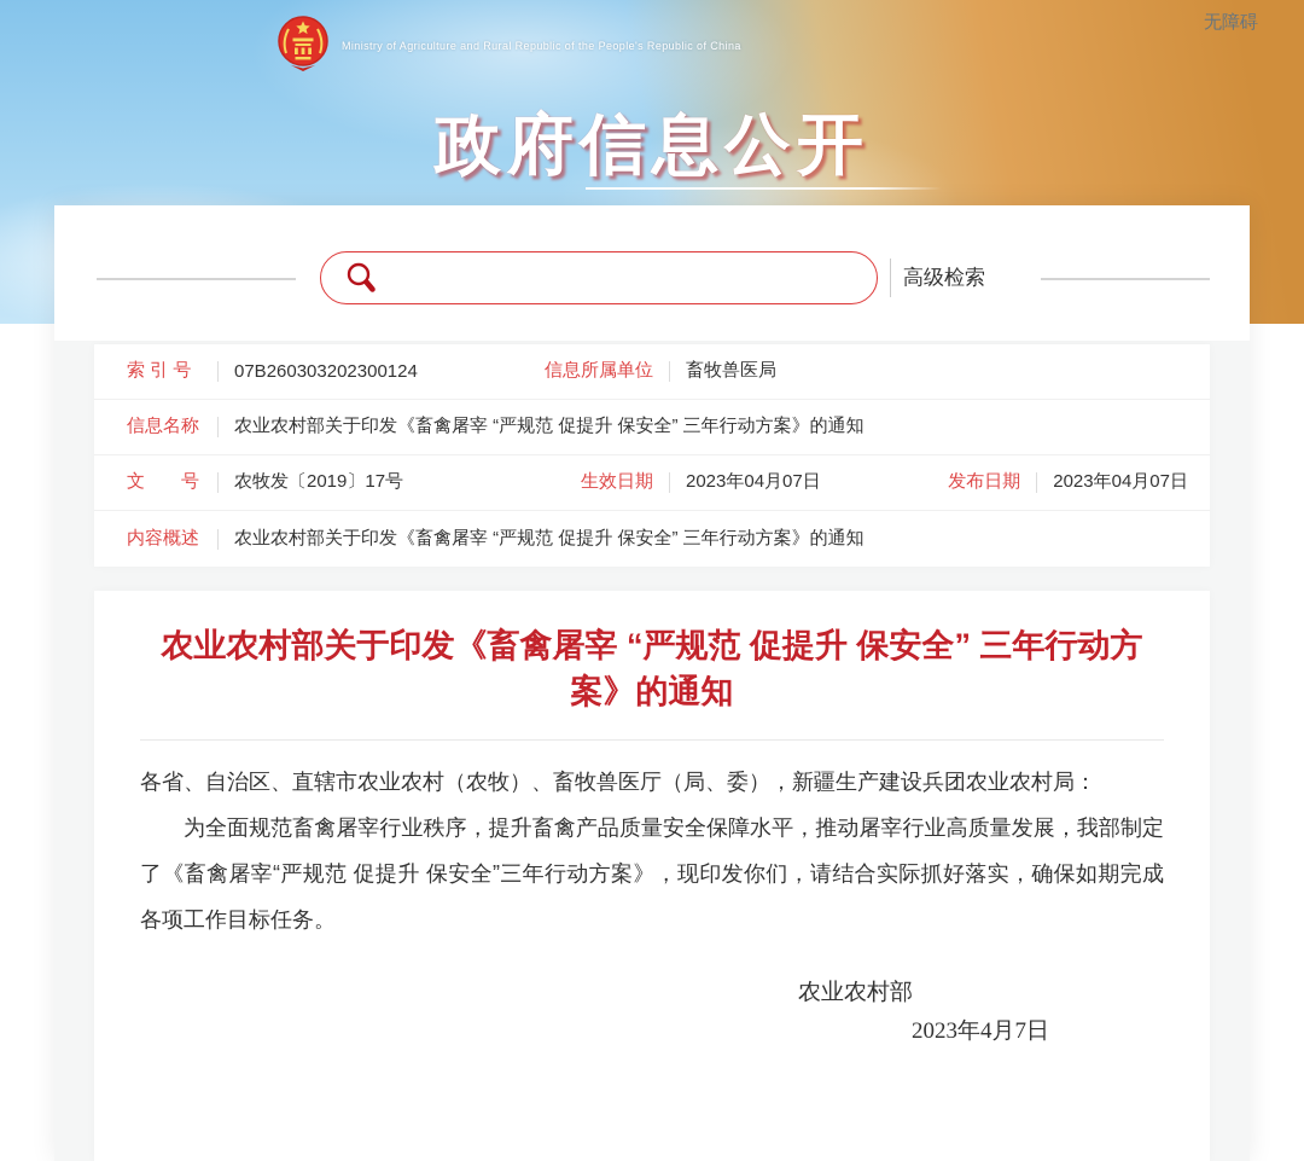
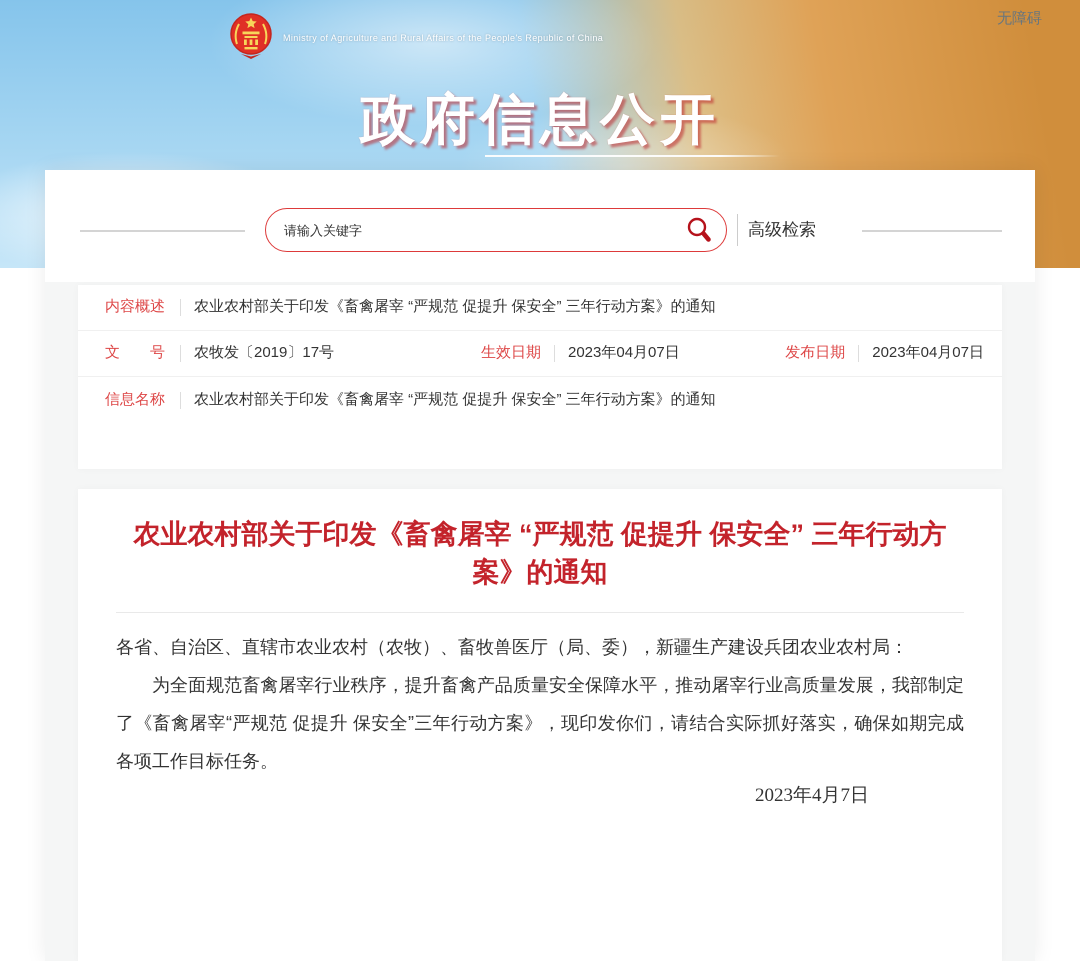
  无障碍
- Ministry of Agriculture and Rural Republic of the People's Republic of China
+ Ministry of Agriculture and Rural Affairs of the People's Republic of China
  政府信息公开
+ 请输入关键字
  高级检索
- 索 引 号
- 07B260303202300124
- 信息所属单位
- 畜牧兽医局
- 信息名称
+ 内容概述
  农业农村部关于印发《畜禽屠宰 “严规范 促提升 保安全” 三年行动方案》的通知
  文 号
  农牧发〔2019〕17号
  生效日期
  2023年04月07日
  发布日期
  2023年04月07日
- 内容概述
+ 信息名称
  农业农村部关于印发《畜禽屠宰 “严规范 促提升 保安全” 三年行动方案》的通知
  农业农村部关于印发《畜禽屠宰 “严规范 促提升 保安全” 三年行动方案》的通知
  各省、自治区、直辖市农业农村（农牧）、畜牧兽医厅（局、委），新疆生产建设兵团农业农村局：
  为全面规范畜禽屠宰行业秩序，提升畜禽产品质量安全保障水平，推动屠宰行业高质量发展，我部制定了《畜禽屠宰“严规范 促提升 保安全”三年行动方案》，现印发你们，请结合实际抓好落实，确保如期完成各项工作目标任务。
- 农业农村部
  2023年4月7日
